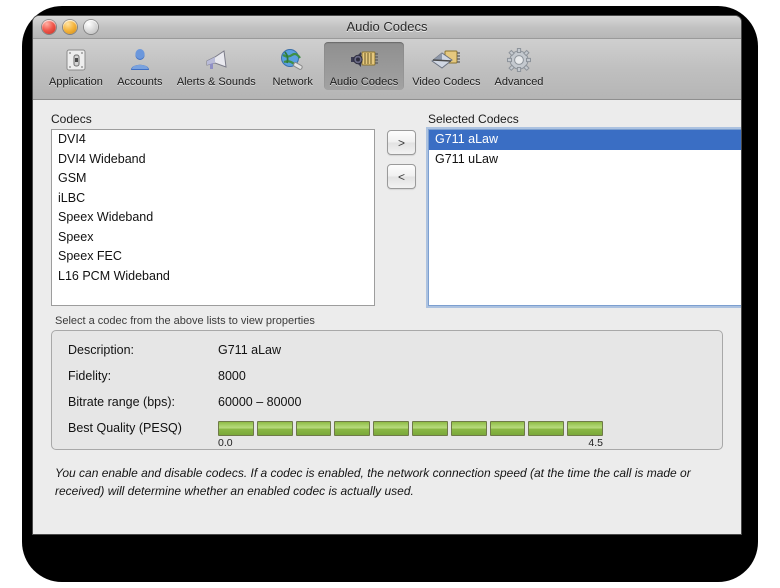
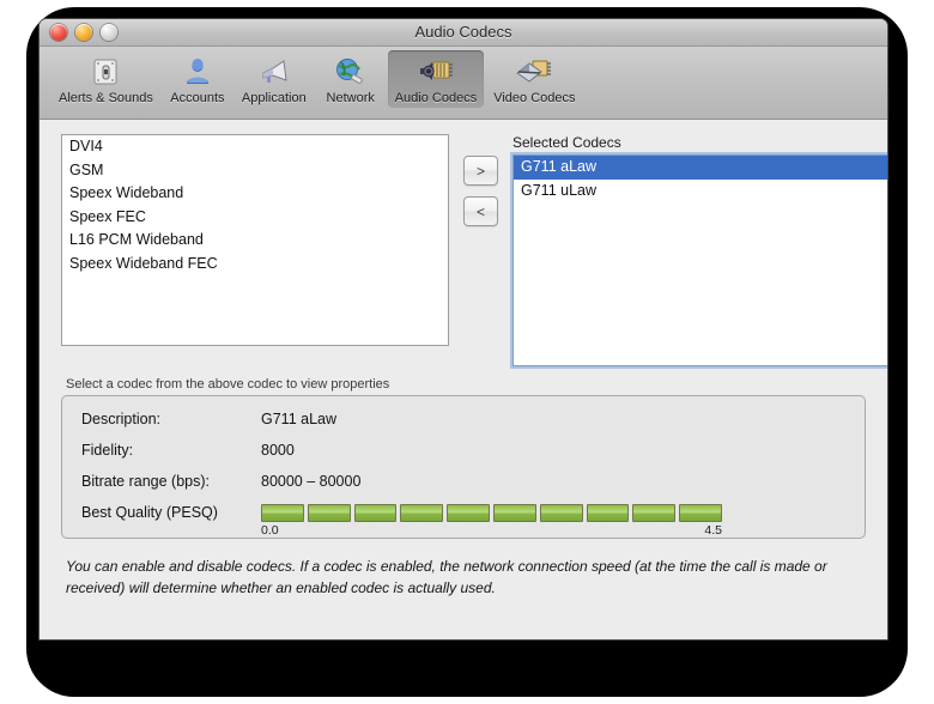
  Audio Codecs
- Application
+ Alerts & Sounds
  Accounts
- Alerts & Sounds
+ Application
  Network
  Audio Codecs
  Video Codecs
- Advanced
- Codecs
  DVI4
- DVI4 Wideband
  GSM
- iLBC
  Speex Wideband
- Speex
  Speex FEC
  L16 PCM Wideband
+ Speex Wideband FEC
  >
  <
  Selected Codecs
  G711 aLaw
  G711 uLaw
- Select a codec from the above lists to view properties
+ Select a codec from the above codec to view properties
  Description:
  G711 aLaw
  Fidelity:
  8000
  Bitrate range (bps):
- 60000 – 80000
+ 80000 – 80000
  Best Quality (PESQ)
  0.0
  4.5
  You can enable and disable codecs. If a codec is enabled, the network connection speed (at the time the call is made or received) will determine whether an enabled codec is actually used.
